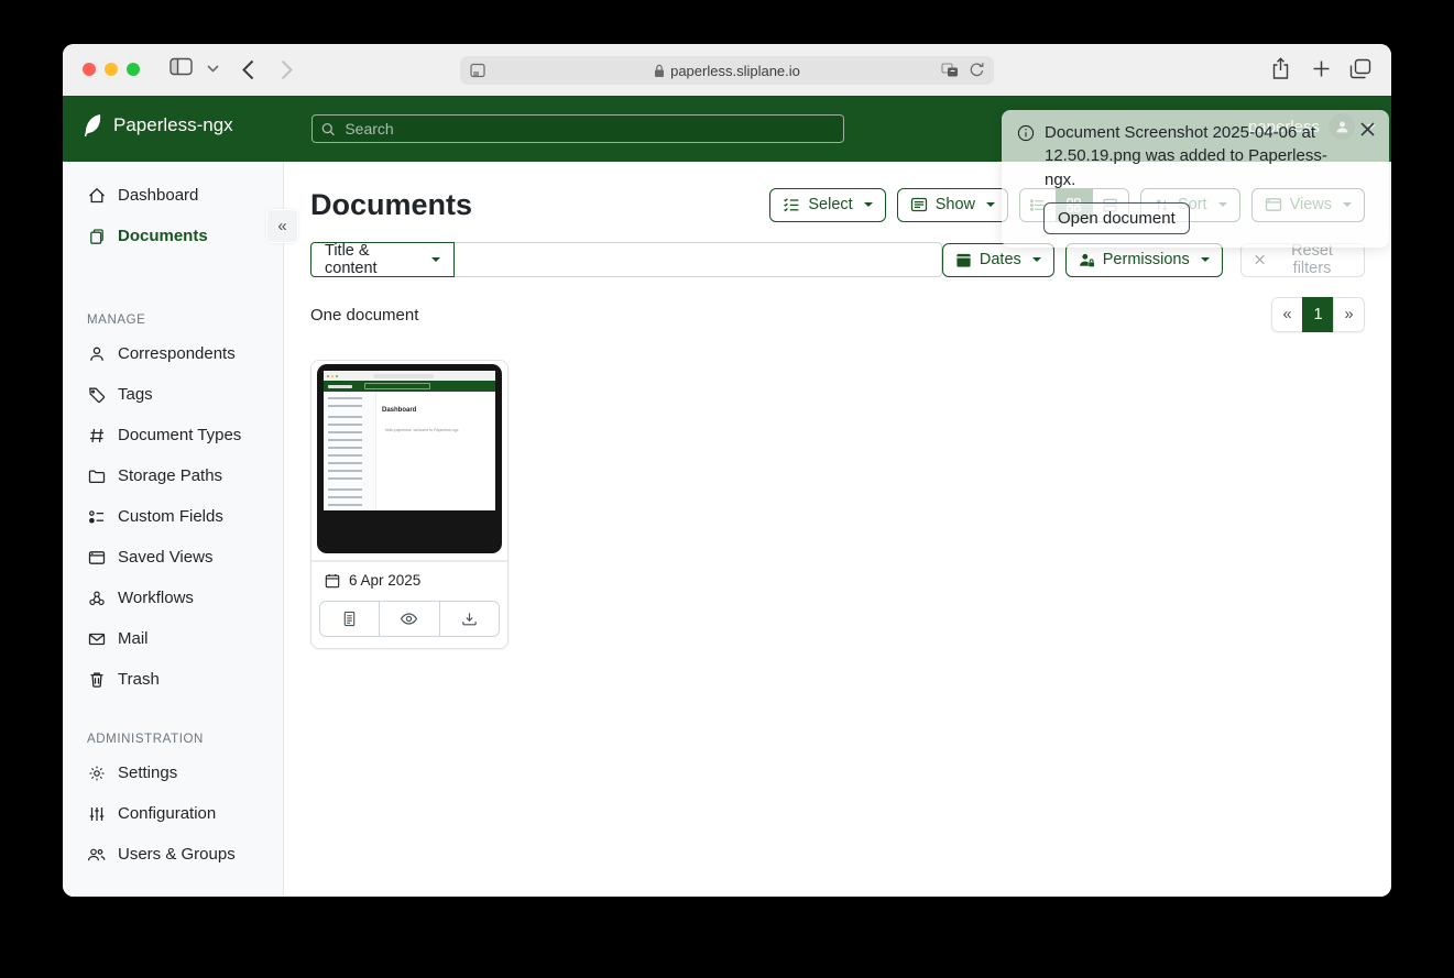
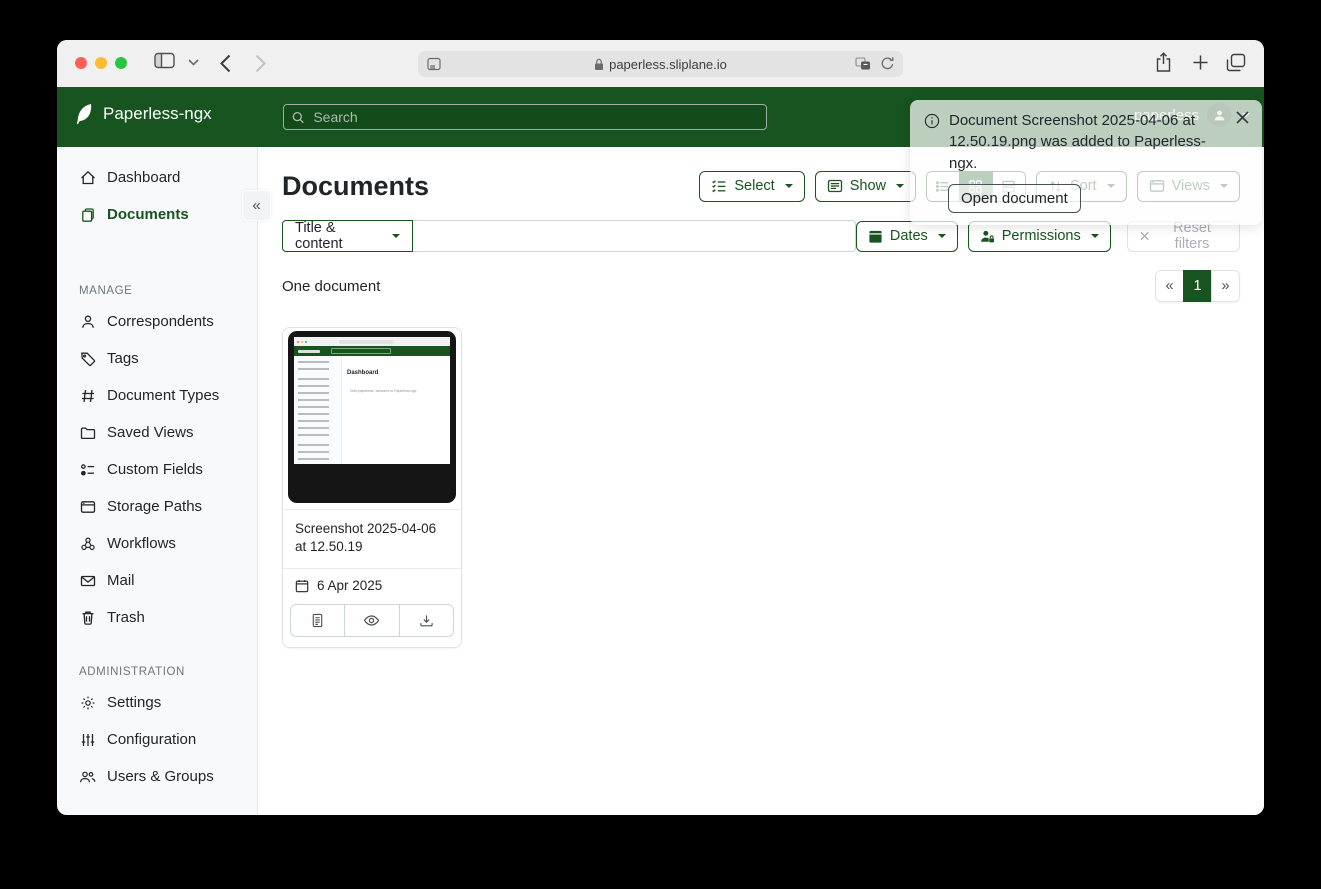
  paperless.sliplane.io
  Paperless-ngx
  Search
  paperless
  «
  Dashboard
  Documents
  MANAGE
  Correspondents
  Tags
  Document Types
- Storage Paths
+ Saved Views
  Custom Fields
- Saved Views
+ Storage Paths
  Workflows
  Mail
  Trash
  ADMINISTRATION
  Settings
  Configuration
  Users & Groups
  Documents
  Select
  Show
  Sort
  Views
  Title & content
  Dates
  Permissions
  Reset filters
  One document
  «
  1
  »
+ Screenshot 2025-04-06 at 12.50.19
  6 Apr 2025
  Document Screenshot 2025-04-06 at 12.50.19.png was added to Paperless-ngx.
  Open document
